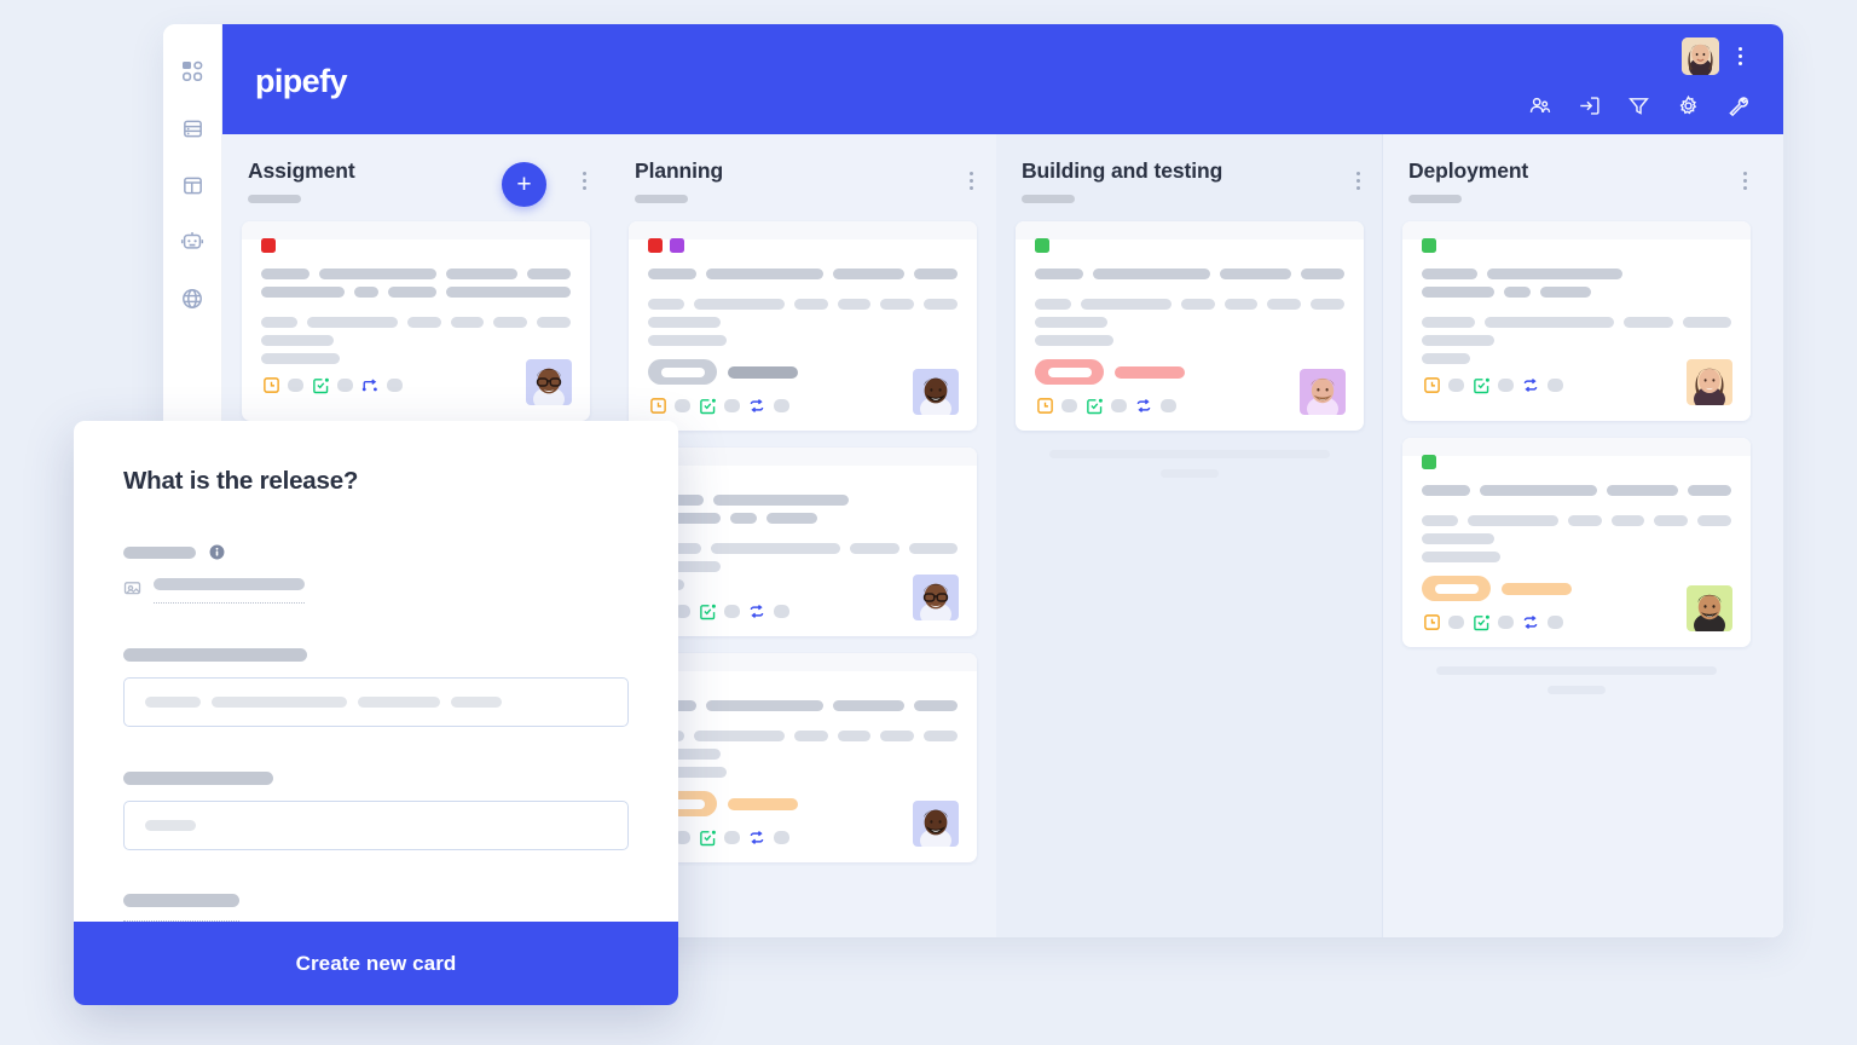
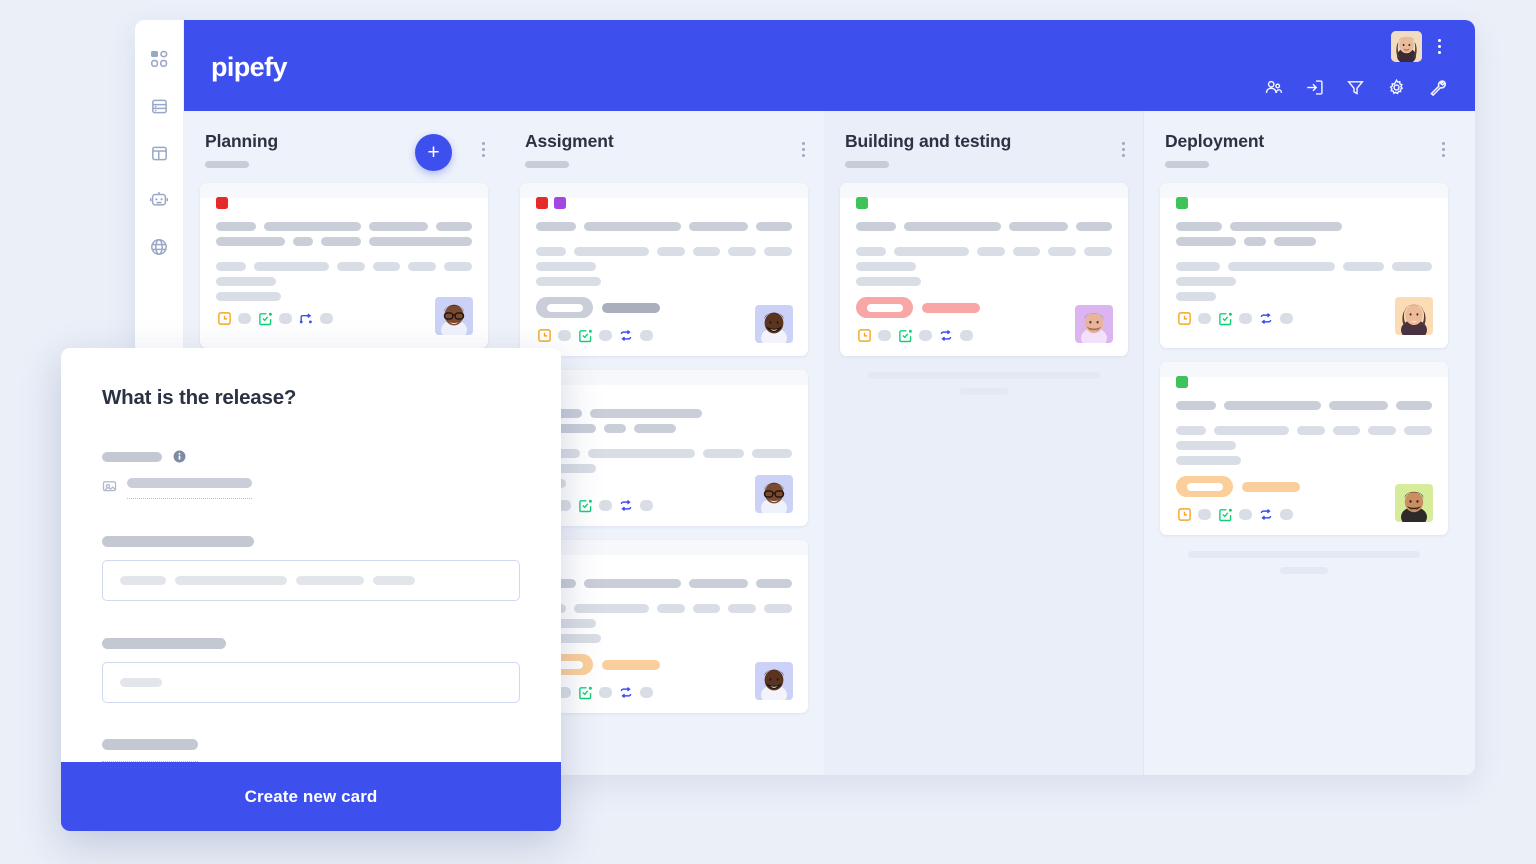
  pipefy
- Assigment
+ Planning
  +
- Planning
+ Assigment
  Building and testing
  Deployment
  What is the release?
  Create new card
